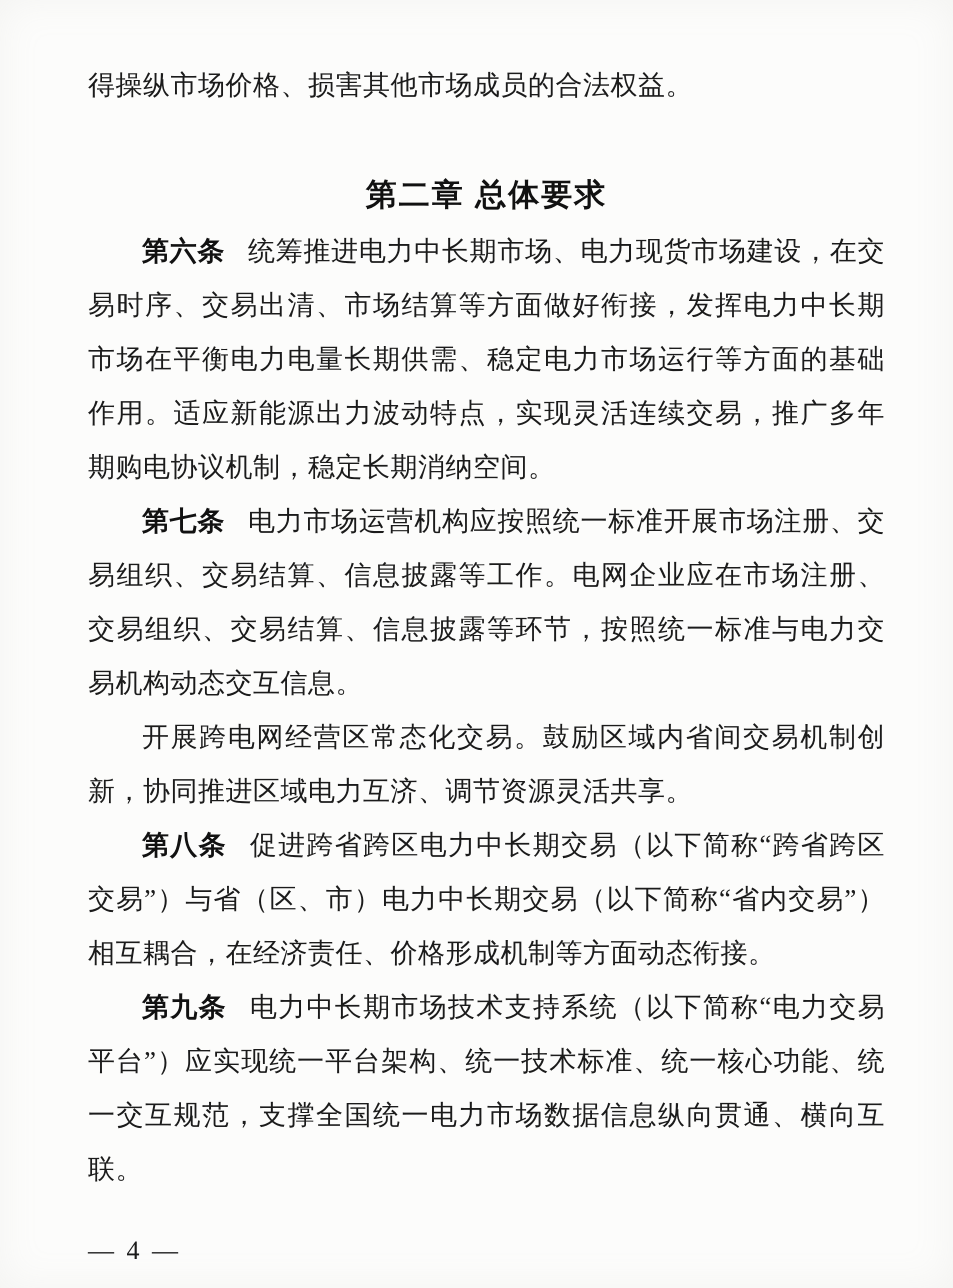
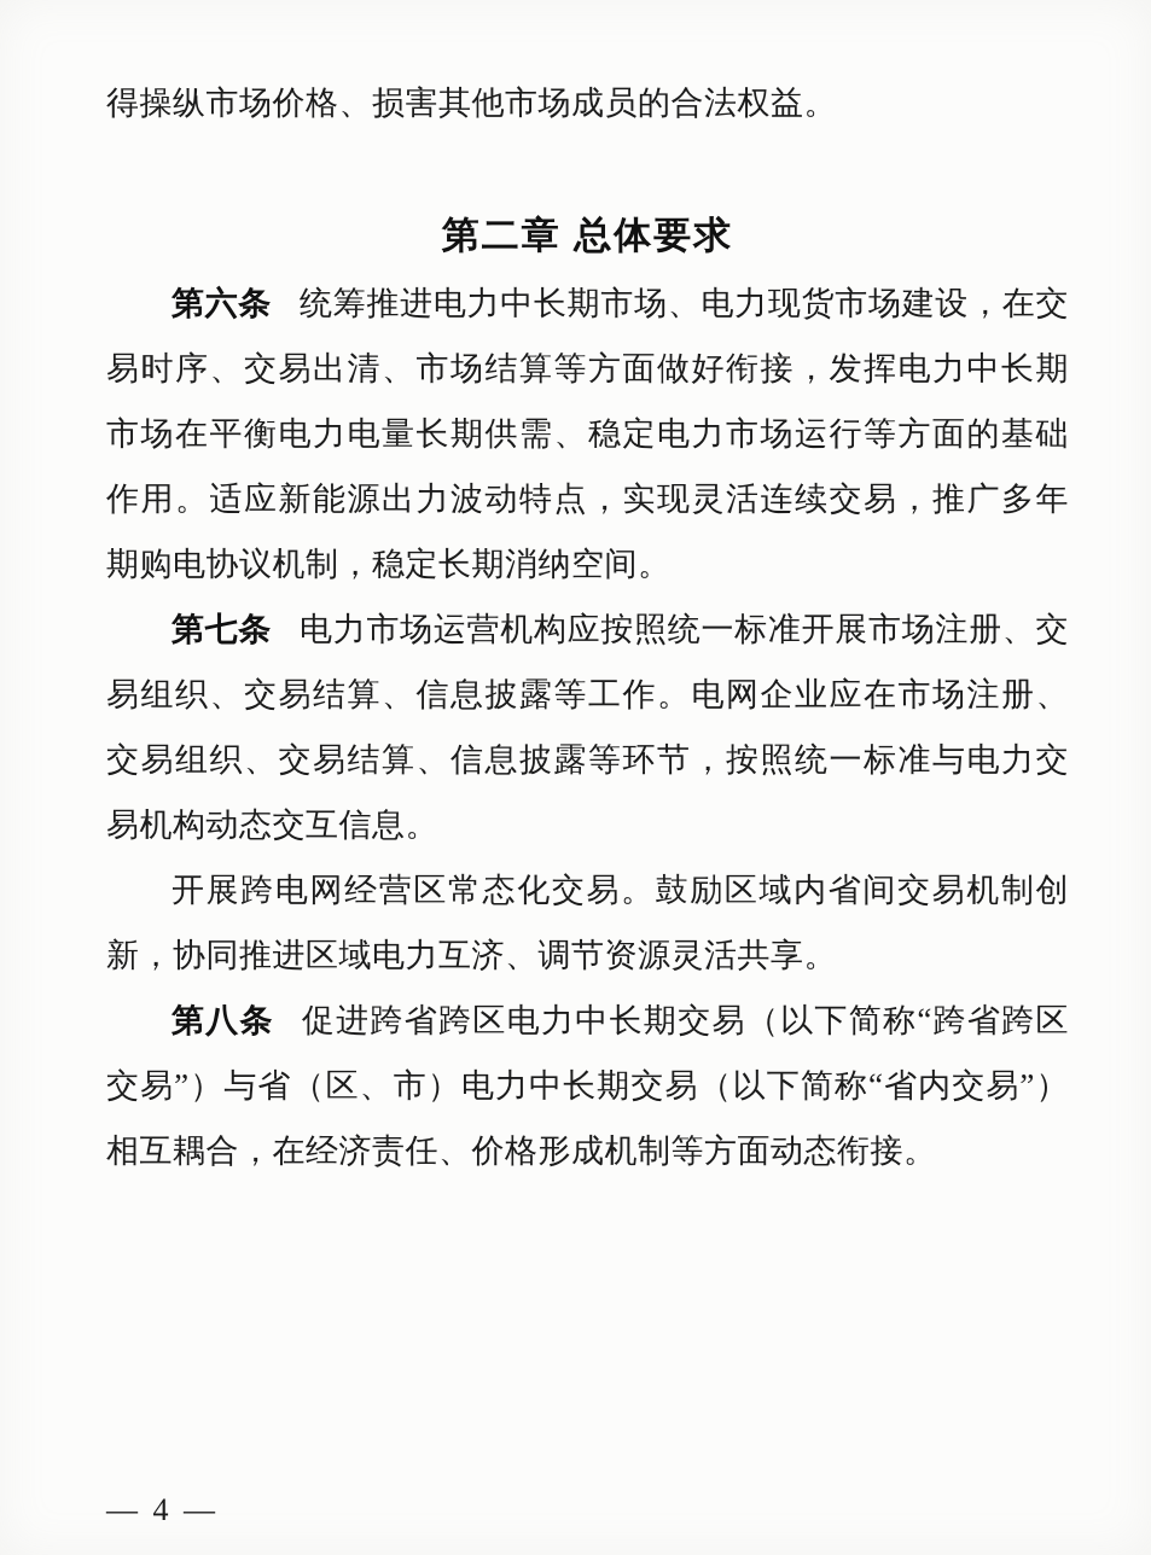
  得操纵市场价格、损害其他市场成员的合法权益。
  第二章 总体要求
  第六条 统筹推进电力中长期市场、电力现货市场建设，在交易时序、交易出清、市场结算等方面做好衔接，发挥电力中长期市场在平衡电力电量长期供需、稳定电力市场运行等方面的基础作用。适应新能源出力波动特点，实现灵活连续交易，推广多年期购电协议机制，稳定长期消纳空间。
  第七条 电力市场运营机构应按照统一标准开展市场注册、交易组织、交易结算、信息披露等工作。电网企业应在市场注册、交易组织、交易结算、信息披露等环节，按照统一标准与电力交易机构动态交互信息。
  开展跨电网经营区常态化交易。鼓励区域内省间交易机制创新，协同推进区域电力互济、调节资源灵活共享。
  第八条 促进跨省跨区电力中长期交易（以下简称“跨省跨区交易”）与省（区、市）电力中长期交易（以下简称“省内交易”）相互耦合，在经济责任、价格形成机制等方面动态衔接。
- 第九条 电力中长期市场技术支持系统（以下简称“电力交易平台”）应实现统一平台架构、统一技术标准、统一核心功能、统一交互规范，支撑全国统一电力市场数据信息纵向贯通、横向互联。
  — 4 —
